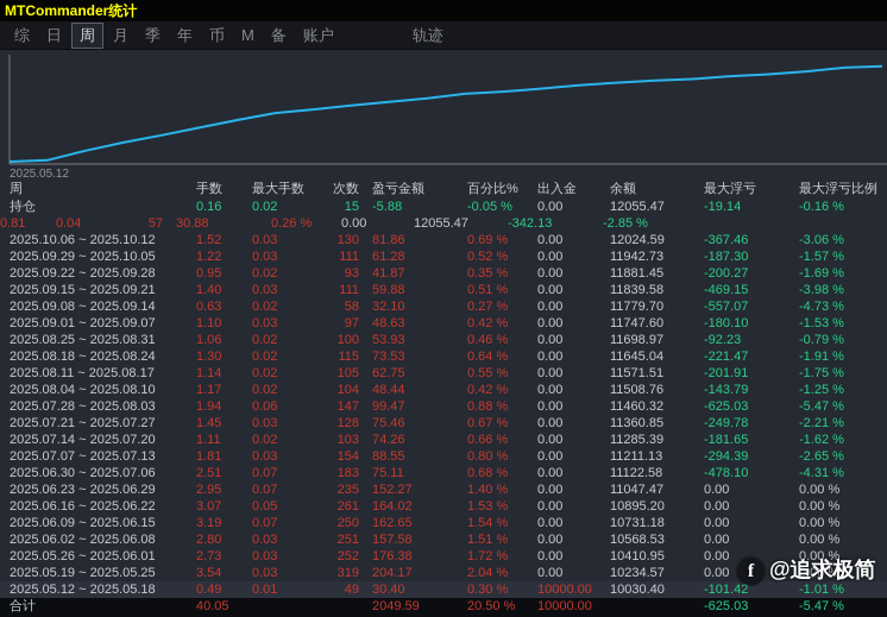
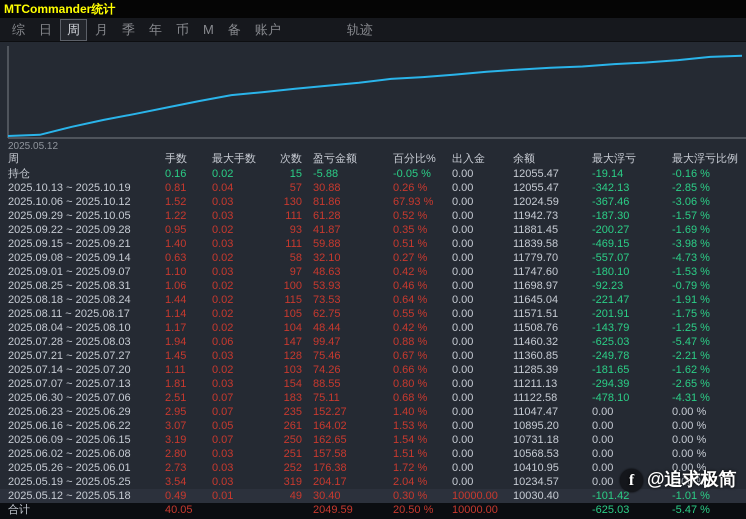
  MTCommander统计
  综
  日
  周
  月
  季
  年
  币
  M
  备
  账户
  轨迹
  2025.05.12
  周
  手数
  最大手数
  次数
  盈亏金额
  百分比%
  出入金
  余额
  最大浮亏
  最大浮亏比例
  持仓
  0.16
  0.02
  15
  -5.88
  -0.05 %
  0.00
  12055.47
  -19.14
  -0.16 %
+ 2025.10.13 ~ 2025.10.19
  0.81
  0.04
  57
  30.88
  0.26 %
  0.00
  12055.47
  -342.13
  -2.85 %
  2025.10.06 ~ 2025.10.12
  1.52
  0.03
  130
  81.86
- 0.69 %
+ 67.93 %
  0.00
  12024.59
  -367.46
  -3.06 %
  2025.09.29 ~ 2025.10.05
  1.22
  0.03
  111
  61.28
  0.52 %
  0.00
  11942.73
  -187.30
  -1.57 %
  2025.09.22 ~ 2025.09.28
  0.95
  0.02
  93
  41.87
  0.35 %
  0.00
  11881.45
  -200.27
  -1.69 %
  2025.09.15 ~ 2025.09.21
  1.40
  0.03
  111
  59.88
  0.51 %
  0.00
  11839.58
  -469.15
  -3.98 %
  2025.09.08 ~ 2025.09.14
  0.63
  0.02
  58
  32.10
  0.27 %
  0.00
  11779.70
  -557.07
  -4.73 %
  2025.09.01 ~ 2025.09.07
  1.10
  0.03
  97
  48.63
  0.42 %
  0.00
  11747.60
  -180.10
  -1.53 %
  2025.08.25 ~ 2025.08.31
  1.06
  0.02
  100
  53.93
  0.46 %
  0.00
  11698.97
  -92.23
  -0.79 %
  2025.08.18 ~ 2025.08.24
- 1.30
+ 1.44
  0.02
  115
  73.53
  0.64 %
  0.00
  11645.04
  -221.47
  -1.91 %
  2025.08.11 ~ 2025.08.17
  1.14
  0.02
  105
  62.75
  0.55 %
  0.00
  11571.51
  -201.91
  -1.75 %
  2025.08.04 ~ 2025.08.10
  1.17
  0.02
  104
  48.44
  0.42 %
  0.00
  11508.76
  -143.79
  -1.25 %
  2025.07.28 ~ 2025.08.03
  1.94
  0.06
  147
  99.47
  0.88 %
  0.00
  11460.32
  -625.03
  -5.47 %
  2025.07.21 ~ 2025.07.27
  1.45
  0.03
  128
  75.46
  0.67 %
  0.00
  11360.85
  -249.78
  -2.21 %
  2025.07.14 ~ 2025.07.20
  1.11
  0.02
  103
  74.26
  0.66 %
  0.00
  11285.39
  -181.65
  -1.62 %
  2025.07.07 ~ 2025.07.13
  1.81
  0.03
  154
  88.55
  0.80 %
  0.00
  11211.13
  -294.39
  -2.65 %
  2025.06.30 ~ 2025.07.06
  2.51
  0.07
  183
  75.11
  0.68 %
  0.00
  11122.58
  -478.10
  -4.31 %
  2025.06.23 ~ 2025.06.29
  2.95
  0.07
  235
  152.27
  1.40 %
  0.00
  11047.47
  0.00
  0.00 %
  2025.06.16 ~ 2025.06.22
  3.07
  0.05
  261
  164.02
  1.53 %
  0.00
  10895.20
  0.00
  0.00 %
  2025.06.09 ~ 2025.06.15
  3.19
  0.07
  250
  162.65
  1.54 %
  0.00
  10731.18
  0.00
  0.00 %
  2025.06.02 ~ 2025.06.08
  2.80
  0.03
  251
  157.58
  1.51 %
  0.00
  10568.53
  0.00
  0.00 %
  2025.05.26 ~ 2025.06.01
  2.73
  0.03
  252
  176.38
  1.72 %
  0.00
  10410.95
  0.00
  0.00 %
  2025.05.19 ~ 2025.05.25
  3.54
  0.03
  319
  204.17
  2.04 %
  0.00
  10234.57
  0.00
  0.00 %
  2025.05.12 ~ 2025.05.18
  0.49
  0.01
  49
  30.40
  0.30 %
  10000.00
  10030.40
  -101.42
  -1.01 %
  合计
  40.05
  2049.59
  20.50 %
  10000.00
  -625.03
  -5.47 %
  f
  @追求极简
